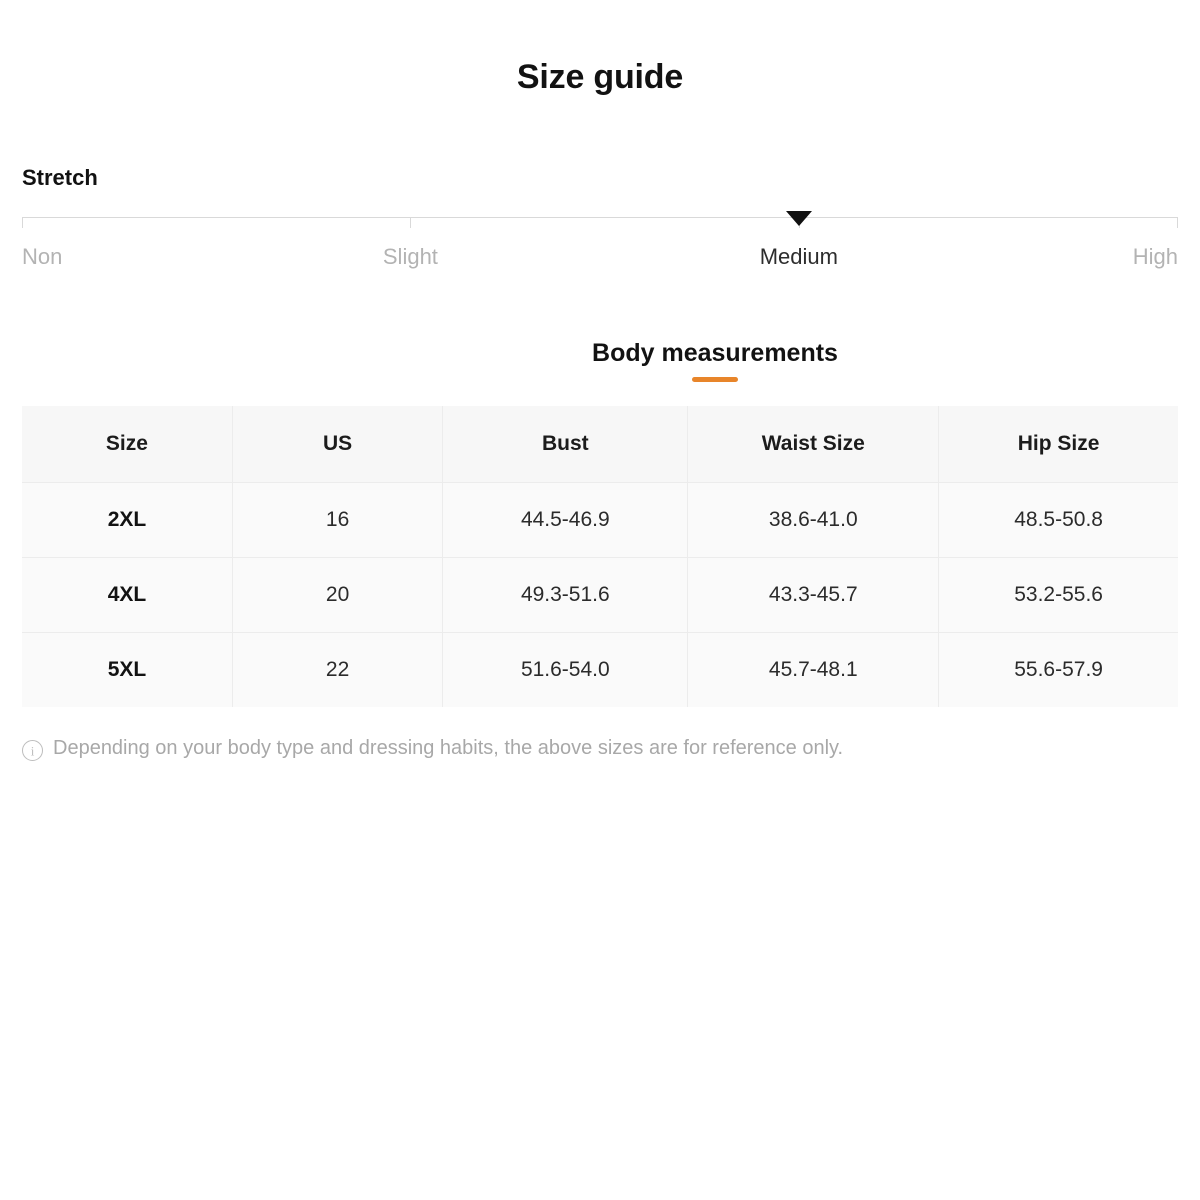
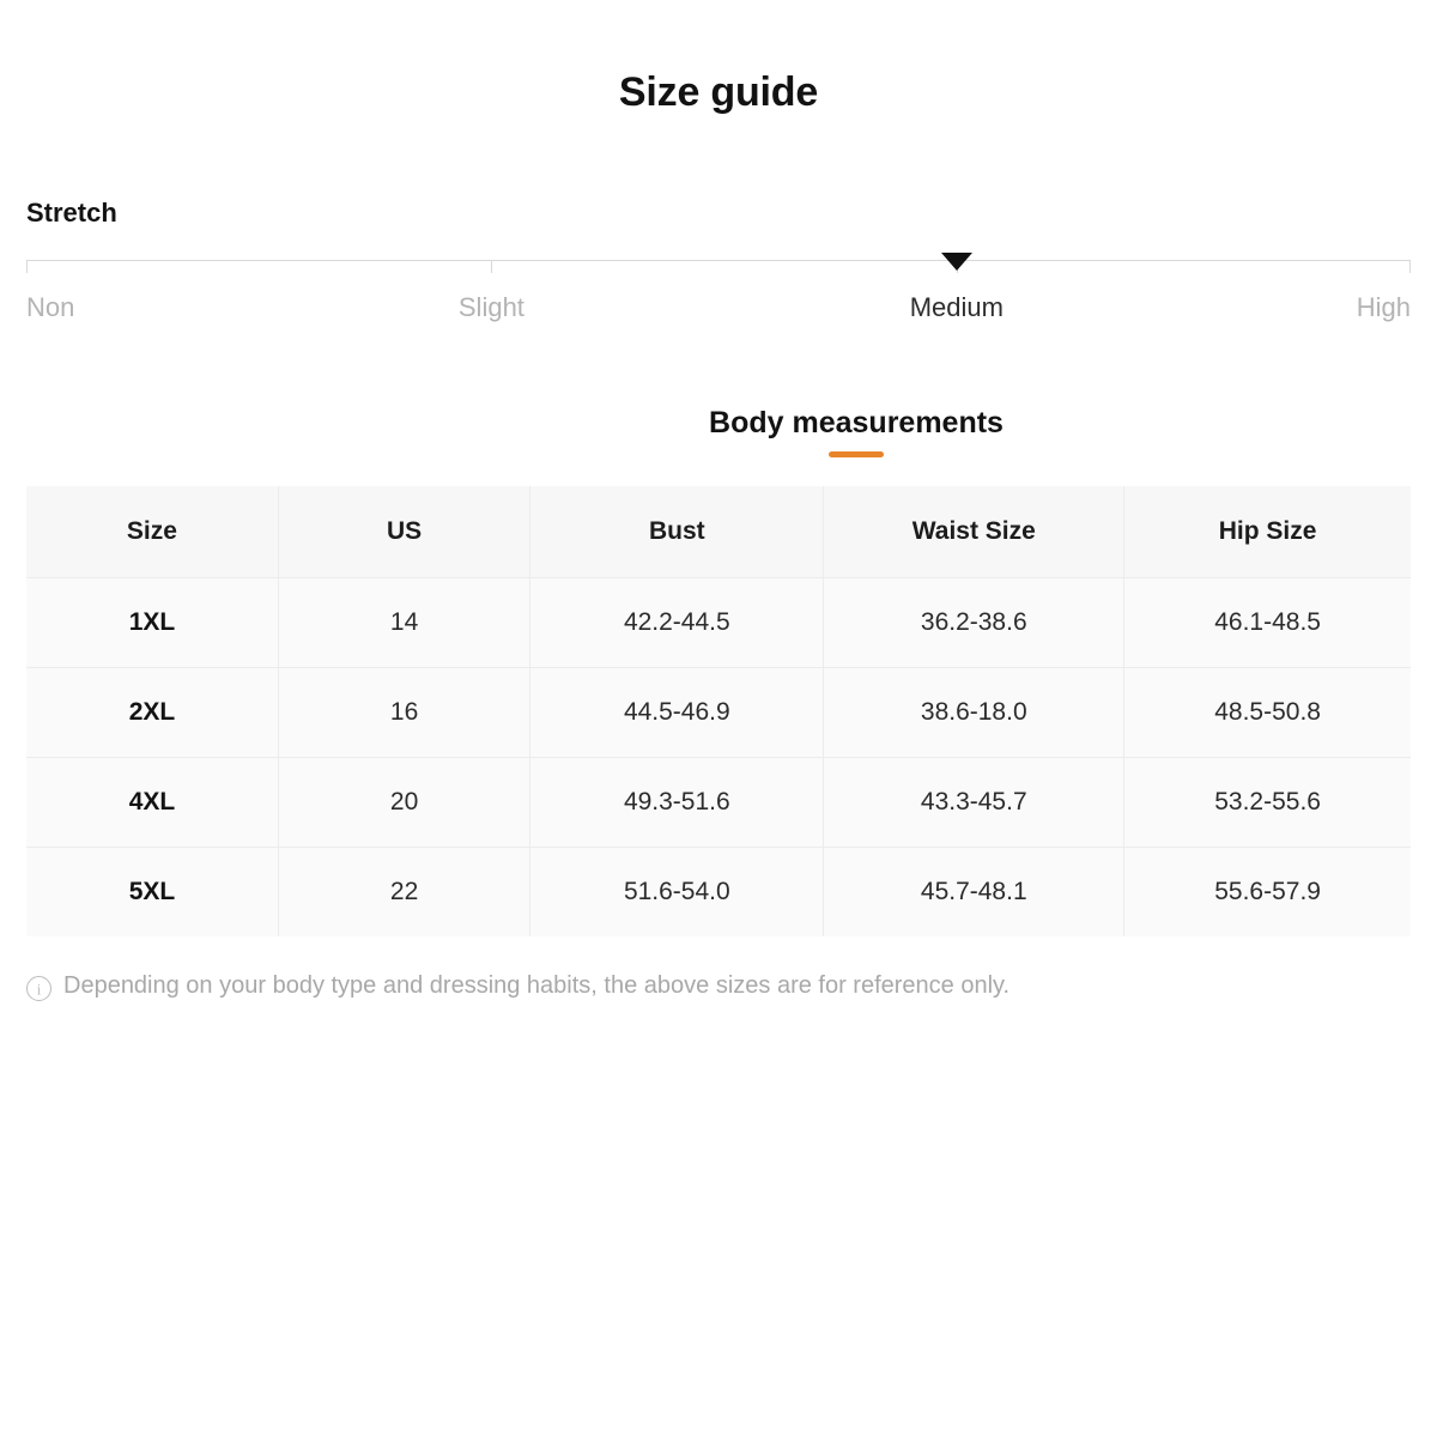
  Size guide
  Stretch
  Non
  Slight
  Medium
  High
  Body measurements
  Size	US	Bust	Waist Size	Hip Size
+ 1XL	14	42.2-44.5	36.2-38.6	46.1-48.5
- 2XL	16	44.5-46.9	38.6-41.0	48.5-50.8
+ 2XL	16	44.5-46.9	38.6-18.0	48.5-50.8
  4XL	20	49.3-51.6	43.3-45.7	53.2-55.6
  5XL	22	51.6-54.0	45.7-48.1	55.6-57.9
  Depending on your body type and dressing habits, the above sizes are for reference only.
